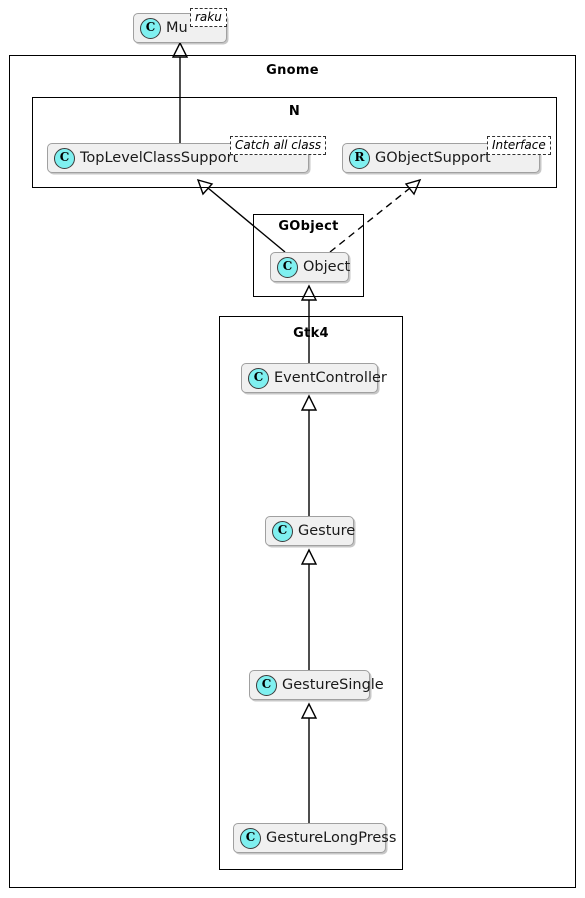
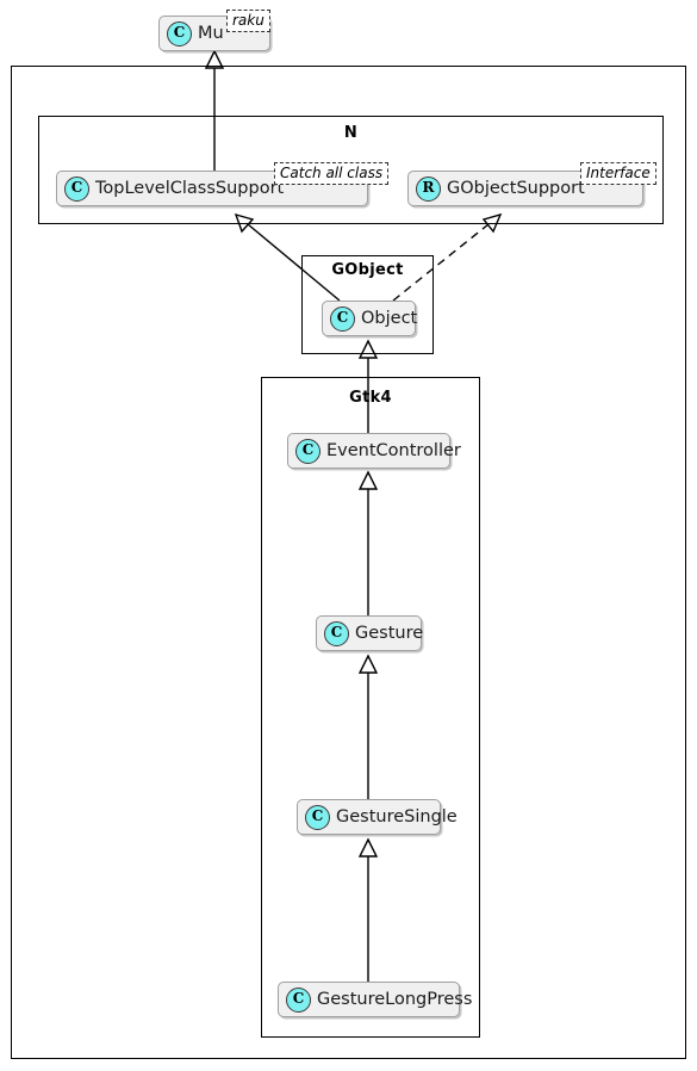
  C
  Mu
  raku
- Gnome
  N
  C
  TopLevelClassSupport
  Catch all class
  R
  GObjectSupport
  Interface
  GObject
  C
  Object
  Gtk4
  C
  EventController
  C
  Gesture
  C
  GestureSingle
  C
  GestureLongPress
